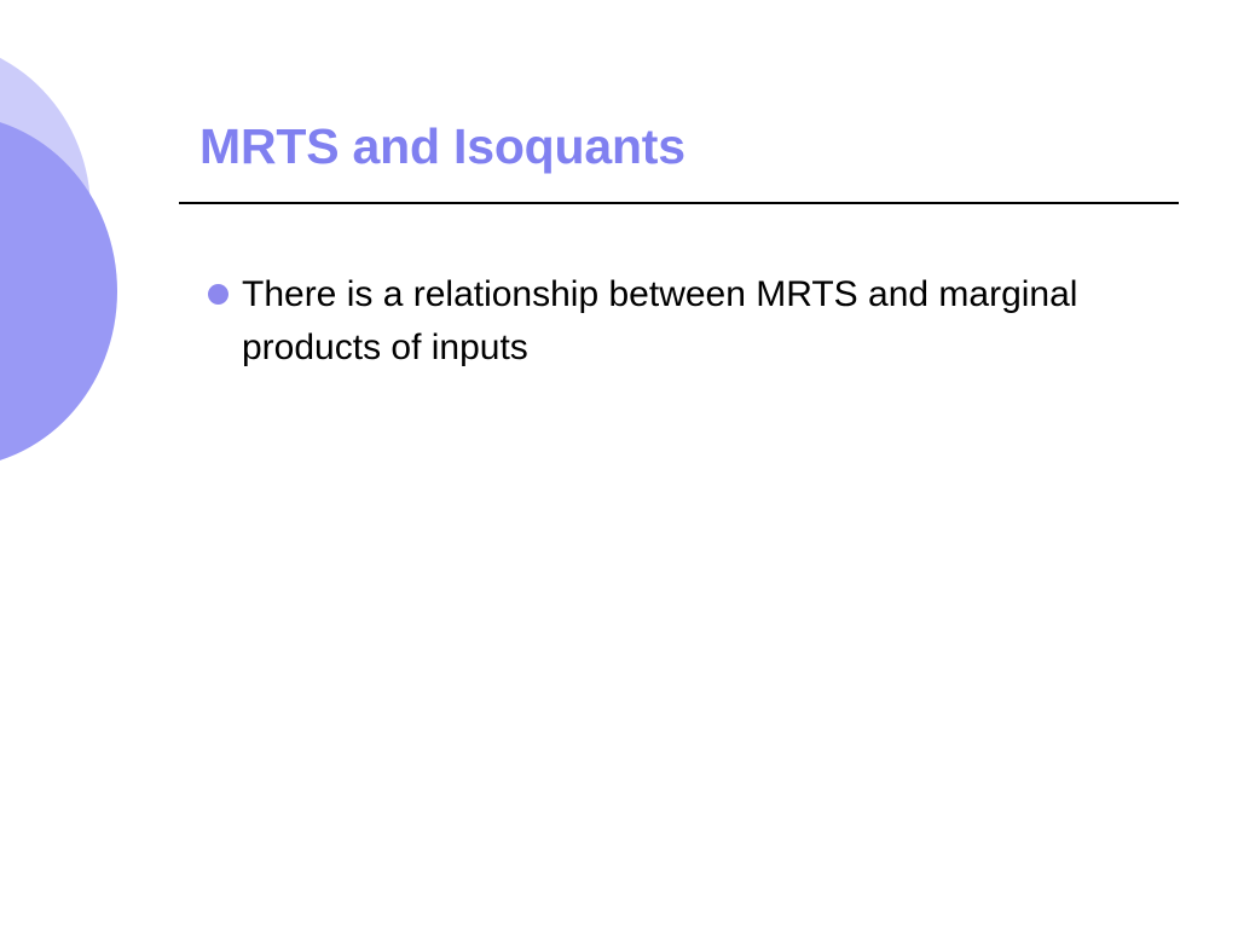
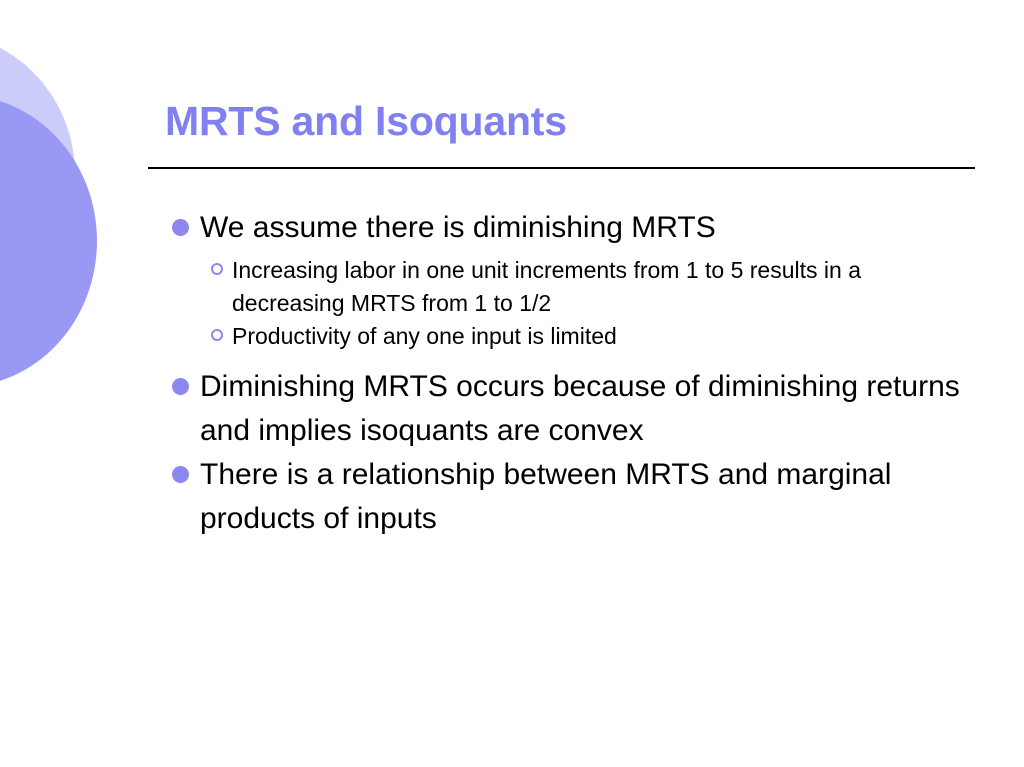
  MRTS and Isoquants
+ We assume there is diminishing MRTS
+ Increasing labor in one unit increments from 1 to 5 results in a decreasing MRTS from 1 to 1/2
+ Productivity of any one input is limited
+ Diminishing MRTS occurs because of diminishing returns and implies isoquants are convex
  There is a relationship between MRTS and marginal products of inputs
